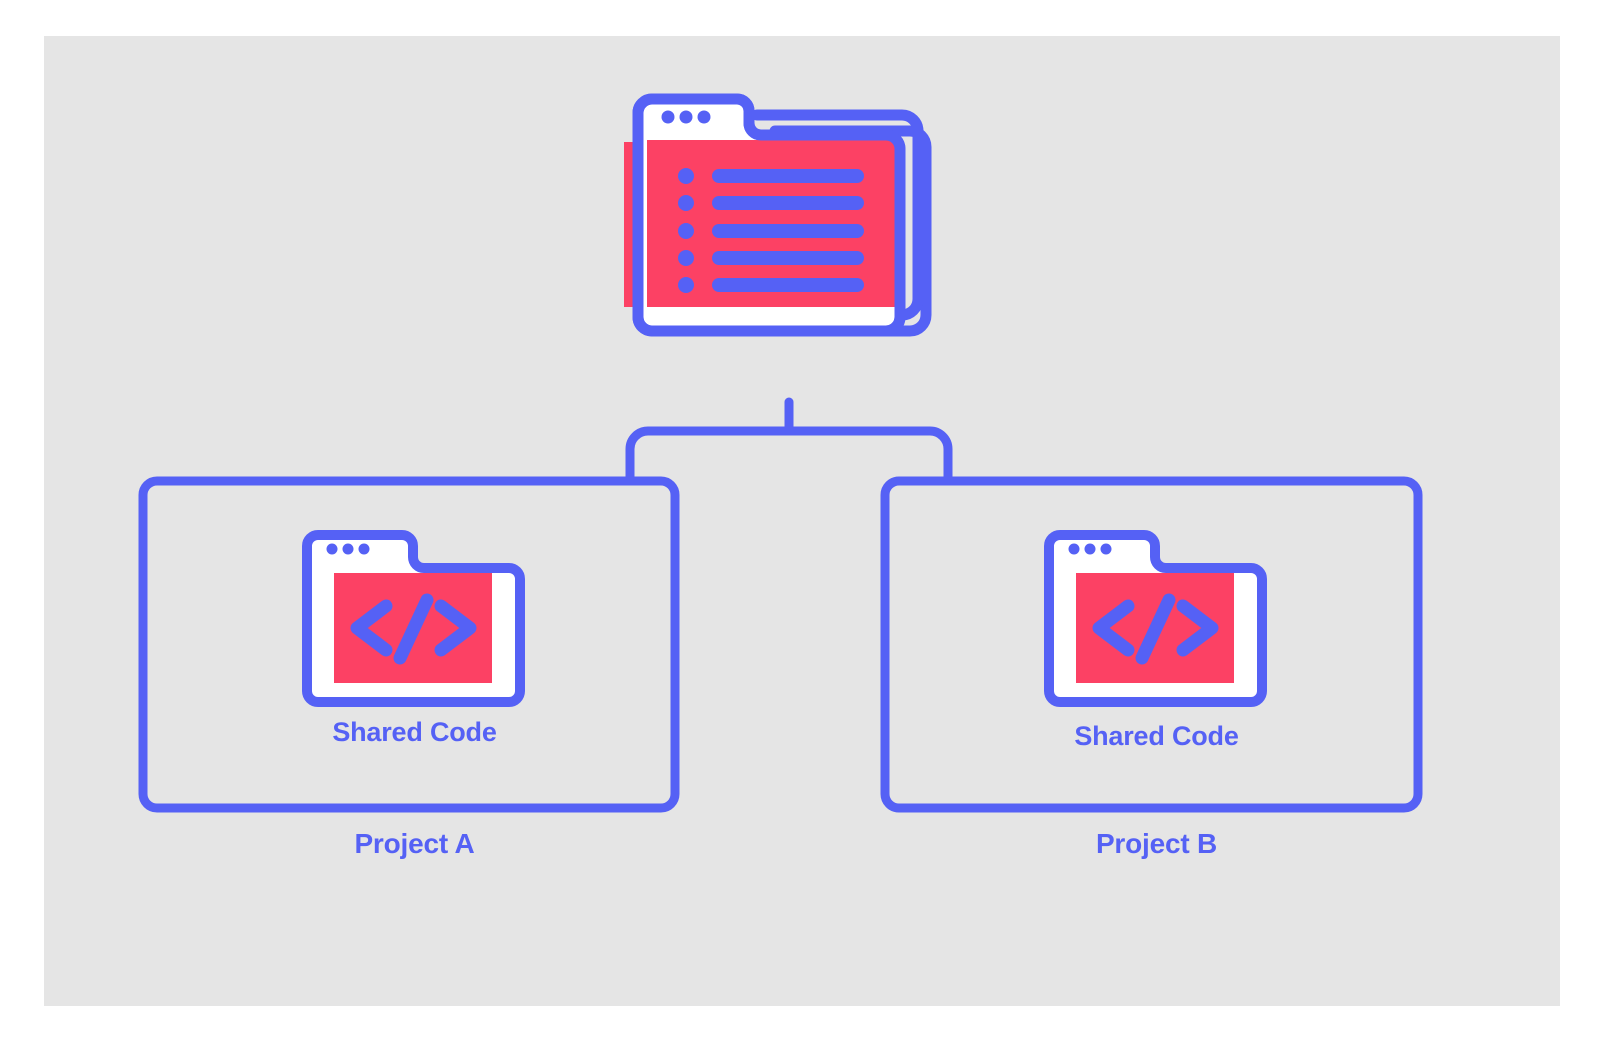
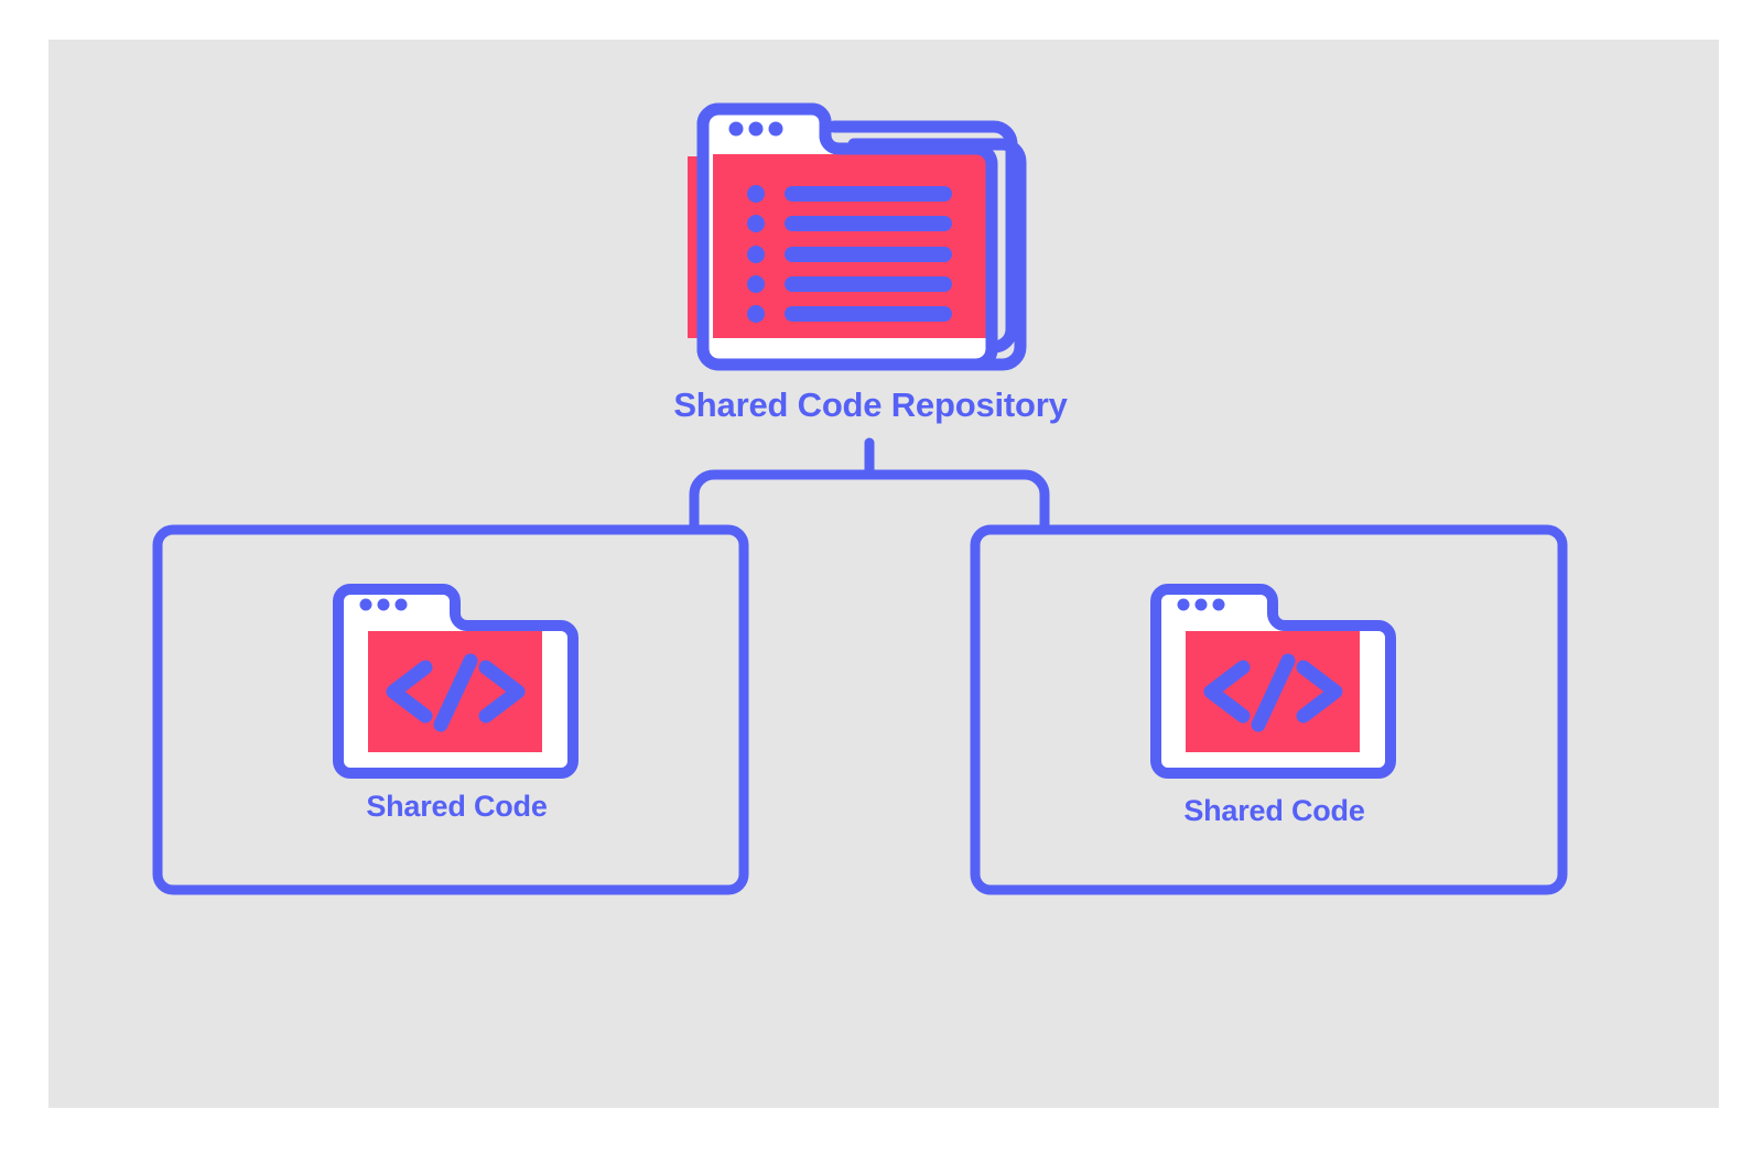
+ Shared Code Repository
  Shared Code
  Shared Code
- Project A
- Project B
